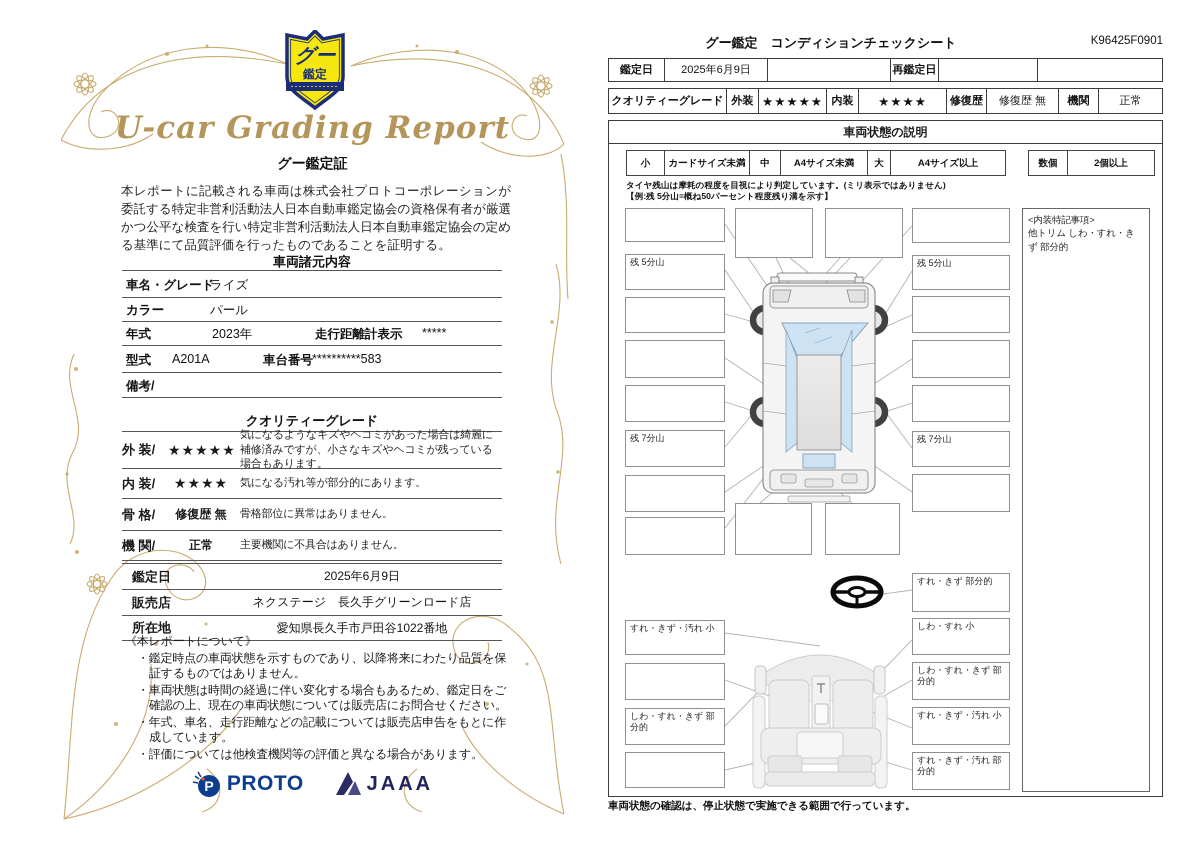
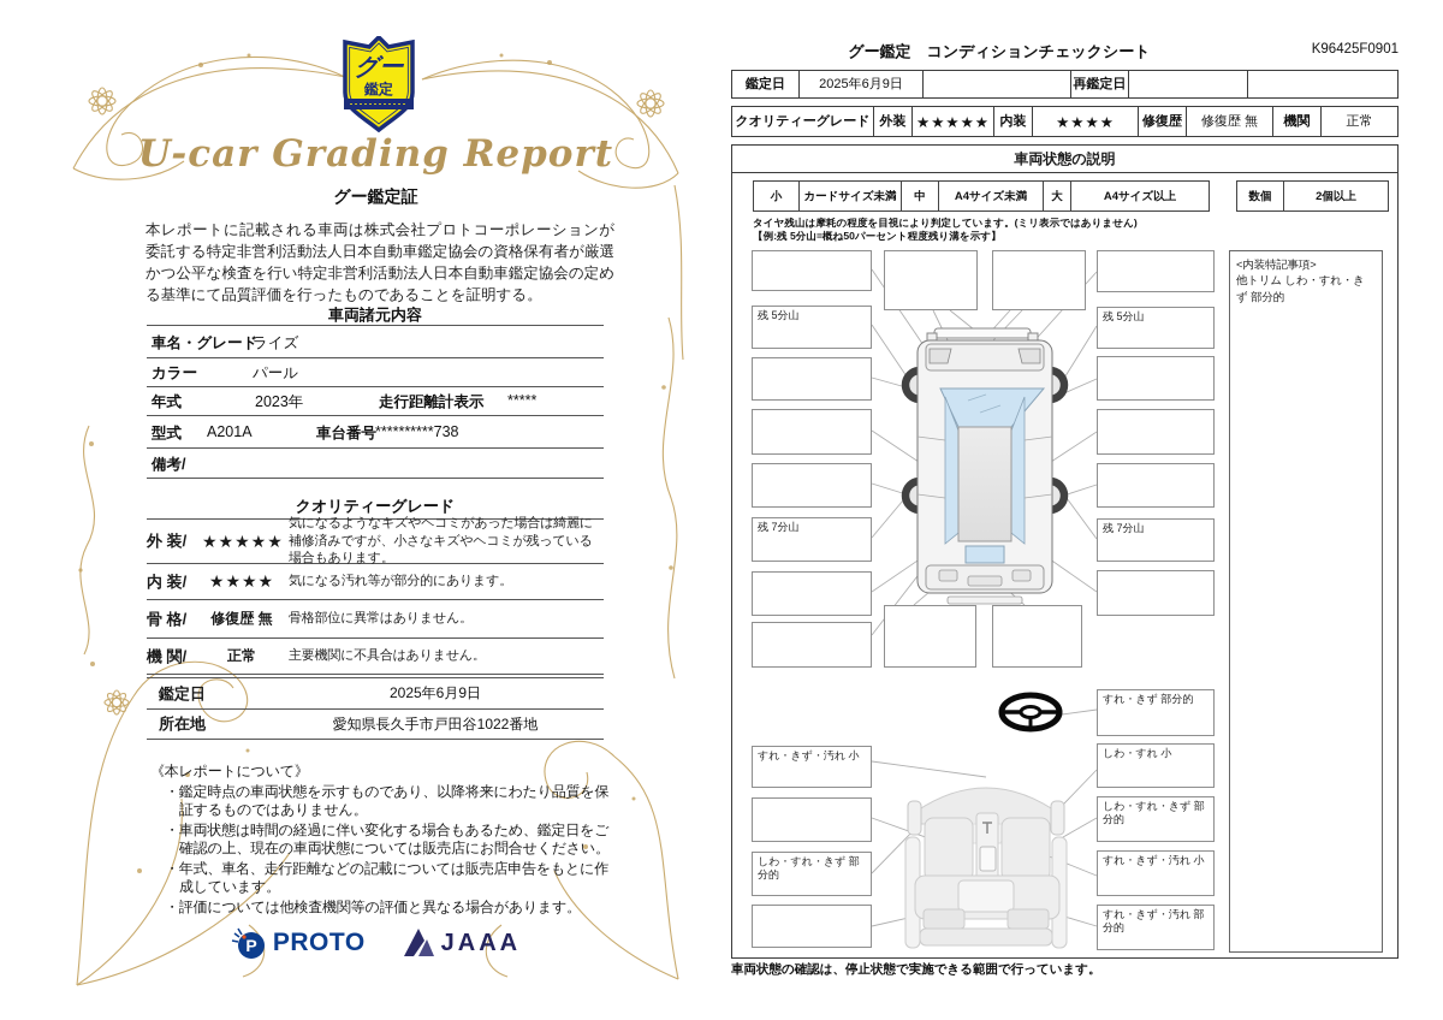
  グー
  鑑定
  U-car Grading Report
  グー鑑定証
  本レポートに記載される車両は株式会社プロトコーポレーションが委託する特定非営利活動法人日本自動車鑑定協会の資格保有者が厳選かつ公平な検査を行い特定非営利活動法人日本自動車鑑定協会の定める基準にて品質評価を行ったものであることを証明する。
  車両諸元内容
  車名・グレード
  ライズ
  カラー
  パール
  年式
  2023年
  走行距離計表示
  *****
  型式
  A201A
  車台番号
- **********583
+ **********738
  備考/
  クオリティーグレード
  外 装/
  ★★★★★
  気になるようなキズやヘコミがあった場合は綺麗に補修済みですが、小さなキズやヘコミが残っている場合もあります。
  内 装/
  ★★★★
  気になる汚れ等が部分的にあります。
  骨 格/
  修復歴 無
  骨格部位に異常はありません。
  機 関/
  正常
  主要機関に不具合はありません。
  鑑定日
  2025年6月9日
- 販売店
- ネクステージ 長久手グリーンロード店
  所在地
  愛知県長久手市戸田谷1022番地
  《本レポートについて》
  ・鑑定時点の車両状態を示すものであり、以降将来にわたり品質を保証するものではありません。
  ・車両状態は時間の経過に伴い変化する場合もあるため、鑑定日をご確認の上、現在の車両状態については販売店にお問合せください。
  ・年式、車名、走行距離などの記載については販売店申告をもとに作成しています。
  ・評価については他検査機関等の評価と異なる場合があります。
  P
  PROTO
  JAAA
  グー鑑定 コンディションチェックシート
  K96425F0901
  鑑定日
  2025年6月9日
  再鑑定日
  クオリティーグレード
  外装
  ★★★★★
  内装
  ★★★★
  修復歴
  修復歴 無
  機関
  正常
  車両状態の説明
  小
  カードサイズ未満
  中
  A4サイズ未満
  大
  A4サイズ以上
  数個
  2個以上
  タイヤ残山は摩耗の程度を目視により判定しています。(ミリ表示ではありません)
  【例:残 5分山=概ね50パーセント程度残り溝を示す】
  残 5分山
  残 7分山
  残 5分山
  残 7分山
  すれ・きず 部分的
  すれ・きず・汚れ 小
  しわ・すれ・きず 部分的
  しわ・すれ 小
  しわ・すれ・きず 部分的
  すれ・きず・汚れ 小
  すれ・きず・汚れ 部分的
  <内装特記事項>
  他トリム しわ・すれ・きず 部分的
  車両状態の確認は、停止状態で実施できる範囲で行っています。
